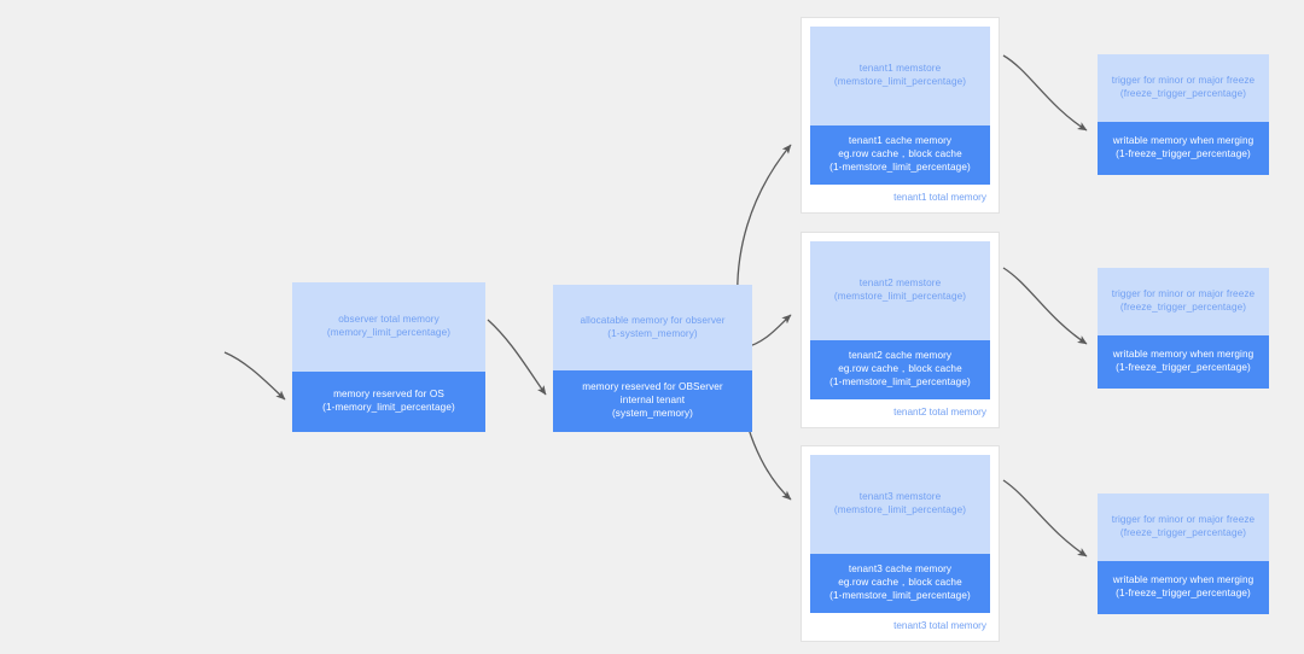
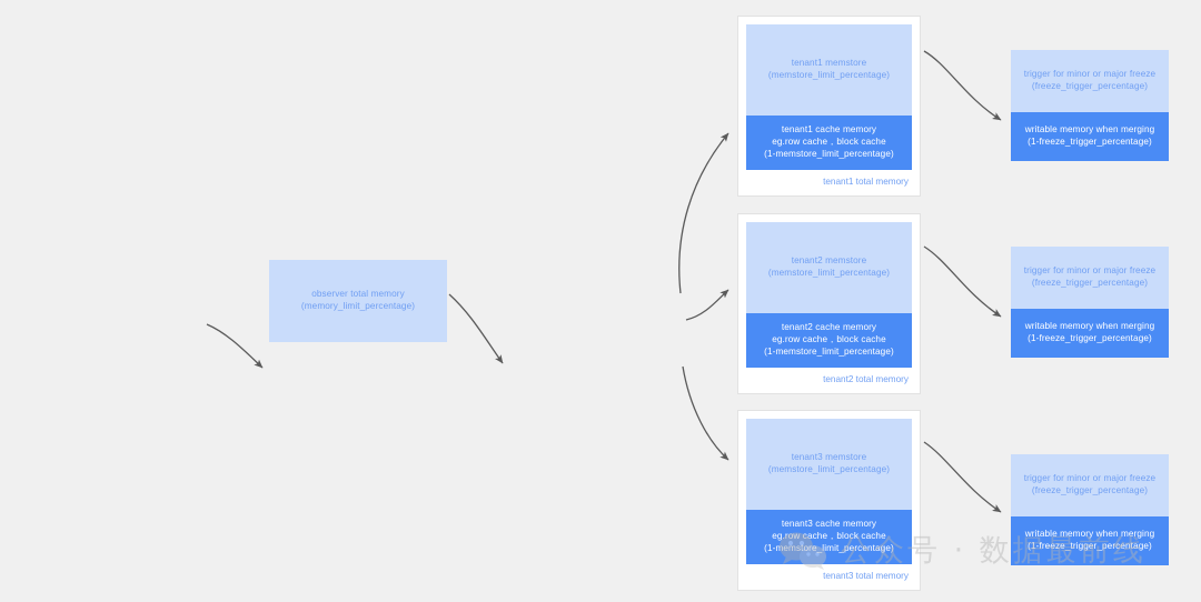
  observer total memory
  (memory_limit_percentage)
- memory reserved for OS
- (1-memory_limit_percentage)
- allocatable memory for observer
- (1-system_memory)
- memory reserved for OBServer
- internal tenant
- (system_memory)
  tenant1 memstore
  (memstore_limit_percentage)
  tenant1 cache memory
  eg.row cache，block cache
  (1-memstore_limit_percentage)
  tenant1 total memory
  tenant2 memstore
  (memstore_limit_percentage)
  tenant2 cache memory
  eg.row cache，block cache
  (1-memstore_limit_percentage)
  tenant2 total memory
  tenant3 memstore
  (memstore_limit_percentage)
  tenant3 cache memory
  eg.row cache，block cache
  (1-memstore_limit_percentage)
  tenant3 total memory
  trigger for minor or major freeze
  (freeze_trigger_percentage)
  writable memory when merging
  (1-freeze_trigger_percentage)
  trigger for minor or major freeze
  (freeze_trigger_percentage)
  writable memory when merging
  (1-freeze_trigger_percentage)
  trigger for minor or major freeze
  (freeze_trigger_percentage)
  writable memory when merging
  (1-freeze_trigger_percentage)
+ 公众号 · 数据最前线
